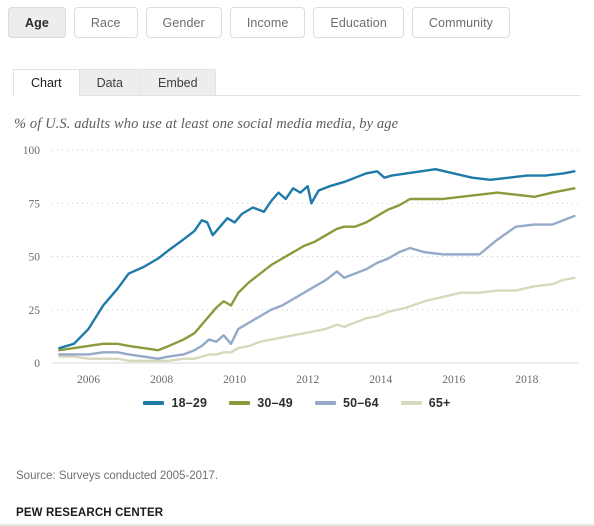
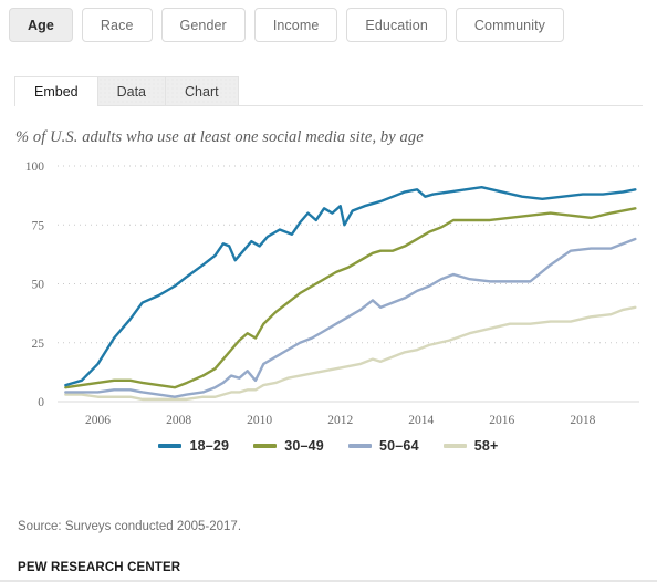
  Age
  Race
  Gender
  Income
  Education
  Community
- Chart
+ Embed
  Data
- Embed
+ Chart
- % of U.S. adults who use at least one social media media, by age
+ % of U.S. adults who use at least one social media site, by age
  0
  25
  50
  75
  100
  2006
  2008
  2010
  2012
  2014
  2016
  2018
  18–29
  30–49
  50–64
- 65+
+ 58+
  Source: Surveys conducted 2005-2017.
  PEW RESEARCH CENTER
